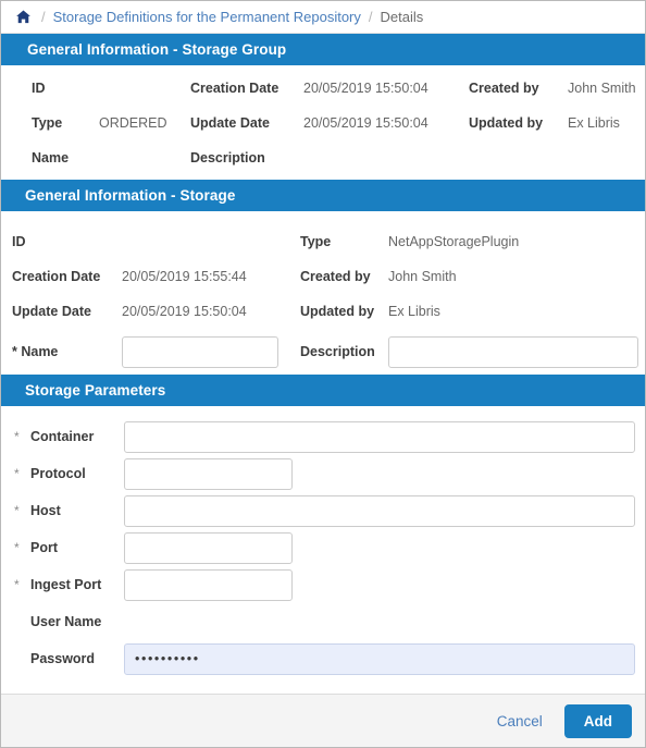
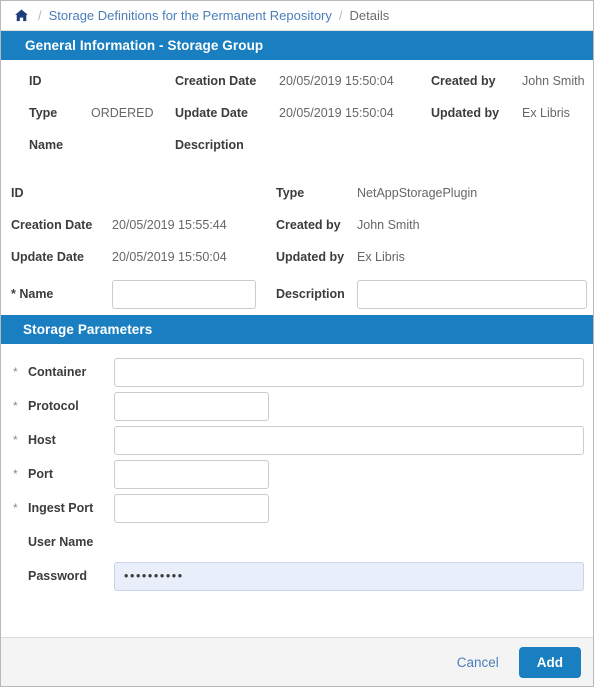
  /
  Storage Definitions for the Permanent Repository
  /
  Details
  General Information - Storage Group
  ID
  Creation Date
  20/05/2019 15:50:04
  Created by
  John Smith
  Type
  ORDERED
  Update Date
  20/05/2019 15:50:04
  Updated by
  Ex Libris
  Name
  Description
- General Information - Storage
  ID
  Type
  NetAppStoragePlugin
  Creation Date
  20/05/2019 15:55:44
  Created by
  John Smith
  Update Date
  20/05/2019 15:50:04
  Updated by
  Ex Libris
  * Name
  Description
  Storage Parameters
  *
  Container
  *
  Protocol
  *
  Host
  *
  Port
  *
  Ingest Port
  User Name
  Password
  ••••••••••
  Cancel
  Add
